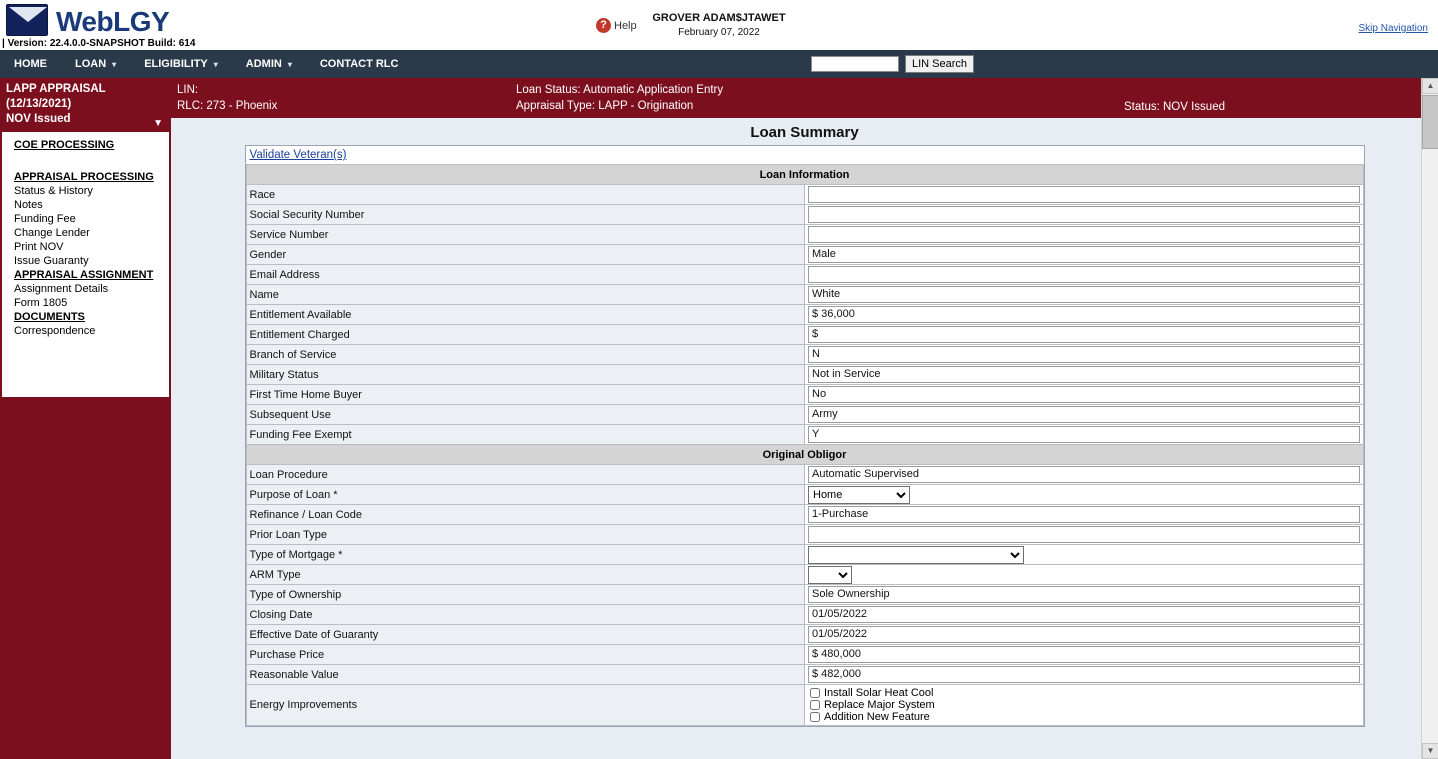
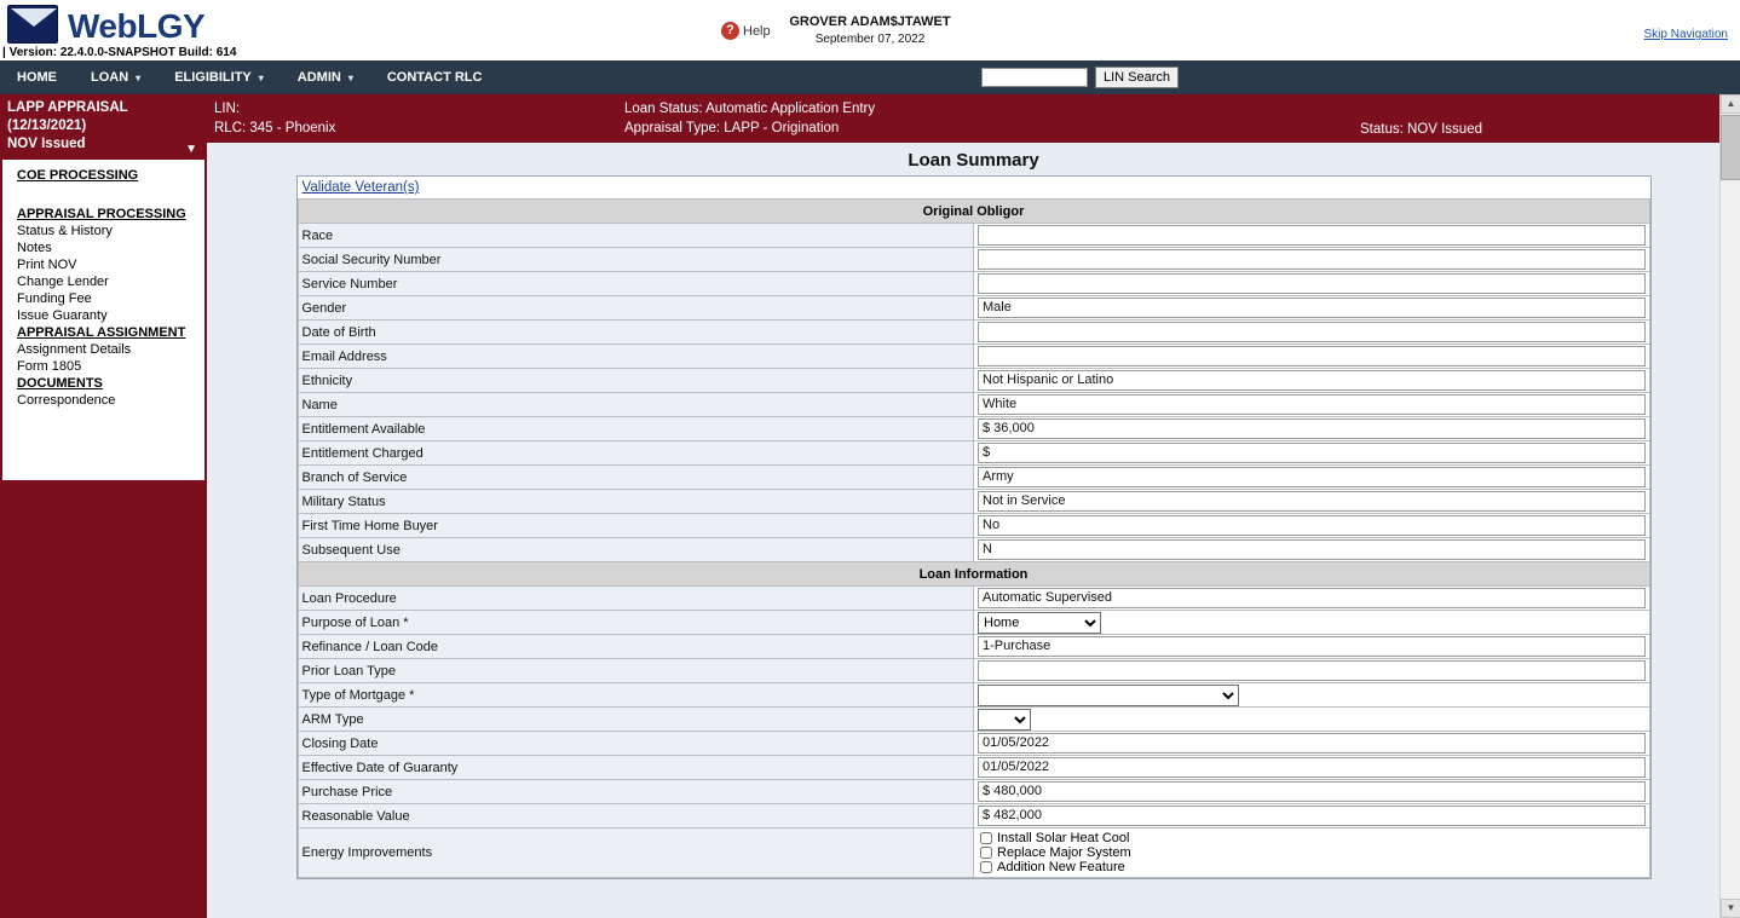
  WebLGY
  | Version: 22.4.0.0-SNAPSHOT Build: 614
  ?
  Help
  GROVER ADAM$JTAWET
- February 07, 2022
+ September 07, 2022
  Skip Navigation
  HOME
  LOAN
  ▾
  ELIGIBILITY
  ▾
  ADMIN
  ▾
  CONTACT RLC
  LIN Search
  LAPP APPRAISAL
  (12/13/2021)
  NOV Issued
  ▼
  COE PROCESSING
  APPRAISAL PROCESSING
  Status & History
  Notes
- Funding Fee
+ Print NOV
  Change Lender
- Print NOV
+ Funding Fee
  Issue Guaranty
  APPRAISAL ASSIGNMENT
  Assignment Details
  Form 1805
  DOCUMENTS
  Correspondence
  LIN:
- RLC: 273 - Phoenix
+ RLC: 345 - Phoenix
  Loan Status: Automatic Application Entry
  Appraisal Type: LAPP - Origination
  Status: NOV Issued
  Loan Summary
  Validate Veteran(s)
- Loan Information
+ Original Obligor
  Race
  Social Security Number
  Service Number
  Gender	Male
+ Date of Birth
  Email Address
+ Ethnicity	Not Hispanic or Latino
  Name	White
  Entitlement Available	$ 36,000
  Entitlement Charged	$
- Branch of Service	N
+ Branch of Service	Army
  Military Status	Not in Service
  First Time Home Buyer	No
- Subsequent Use	Army
+ Subsequent Use	N
- Funding Fee Exempt	Y
- Original Obligor
+ Loan Information
  Loan Procedure	Automatic Supervised
  Purpose of Loan *	Home
  Refinance / Loan Code	1-Purchase
  Prior Loan Type
  Type of Mortgage *
  ARM Type
- Type of Ownership	Sole Ownership
  Closing Date	01/05/2022
  Effective Date of Guaranty	01/05/2022
  Purchase Price	$ 480,000
  Reasonable Value	$ 482,000
  Energy Improvements	Install Solar Heat Cool Replace Major System Addition New Feature
  ▲
  ▼
